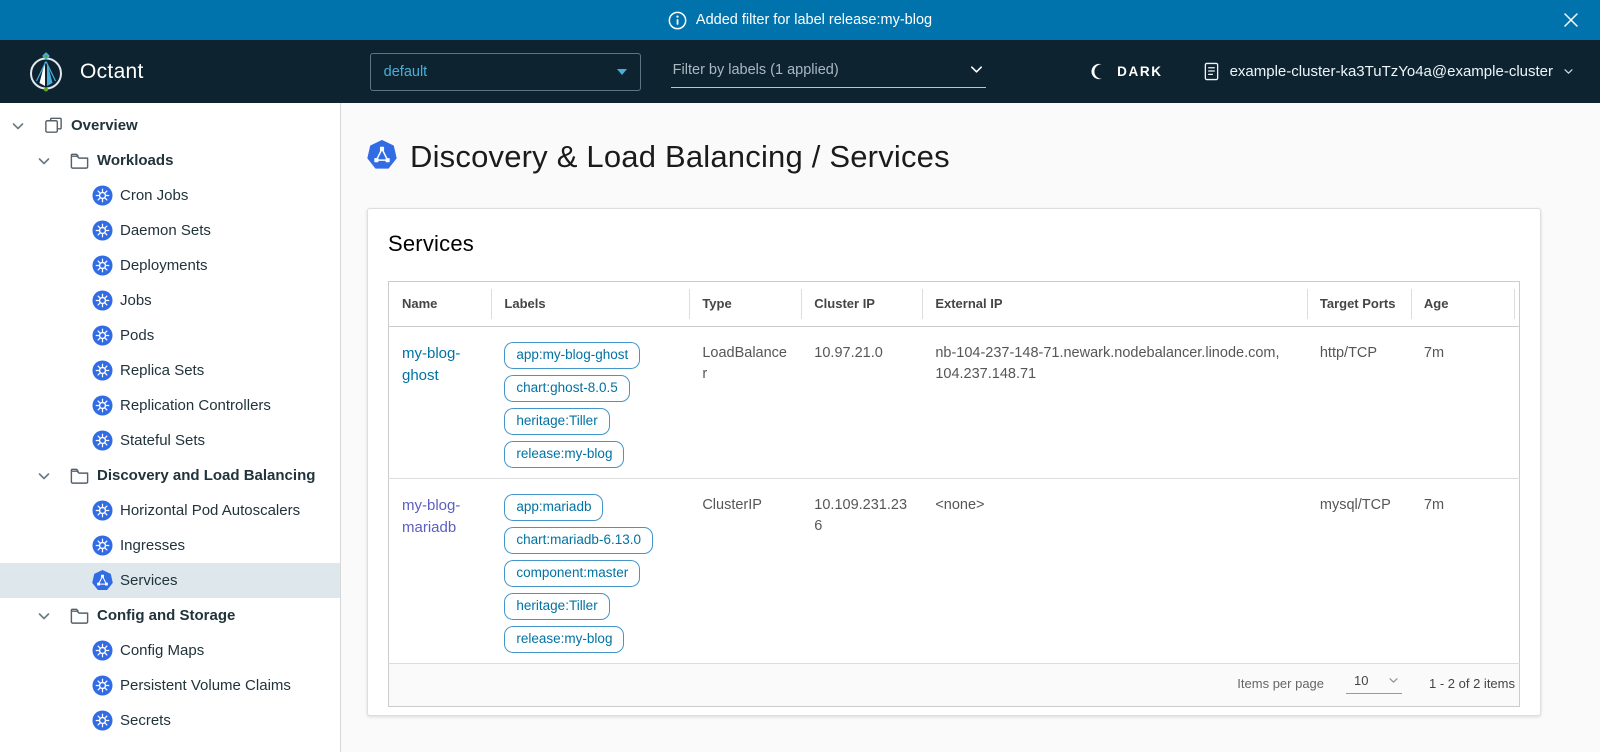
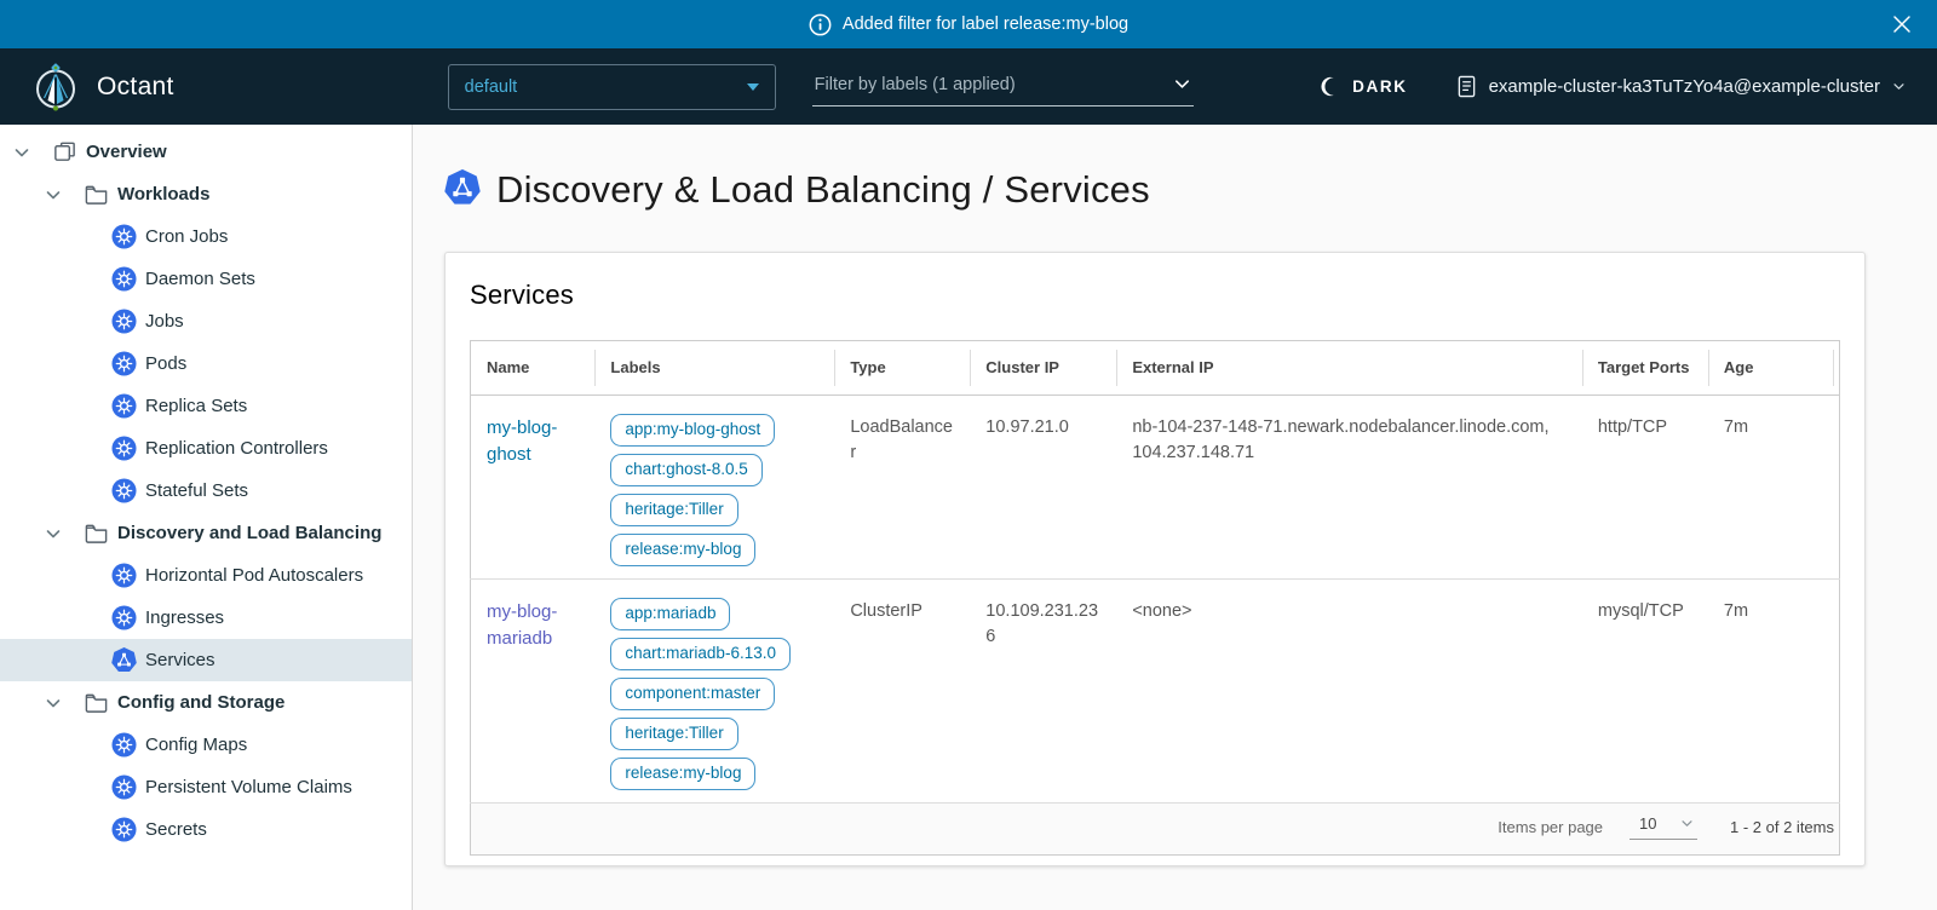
  Added filter for label release:my-blog
  Octant
  default
  Filter by labels (1 applied)
  DARK
  example-cluster-ka3TuTzYo4a@example-cluster
  Overview
  Workloads
  Cron Jobs
  Daemon Sets
- Deployments
  Jobs
  Pods
  Replica Sets
  Replication Controllers
  Stateful Sets
  Discovery and Load Balancing
  Horizontal Pod Autoscalers
  Ingresses
  Services
  Config and Storage
  Config Maps
  Persistent Volume Claims
  Secrets
  Discovery & Load Balancing / Services
  Services
  Name	Labels	Type	Cluster IP	External IP	Target Ports	Age
  my-blog-ghost	app:my-blog-ghostchart:ghost-8.0.5heritage:Tillerrelease:my-blog	LoadBalancer	10.97.21.0	nb-104-237-148-71.newark.nodebalancer.linode.com, 104.237.148.71	http/TCP	7m
  my-blog-mariadb	app:mariadbchart:mariadb-6.13.0component:masterheritage:Tillerrelease:my-blog	ClusterIP	10.109.231.236	<none>	mysql/TCP	7m
  Items per page 10 1 - 2 of 2 items
